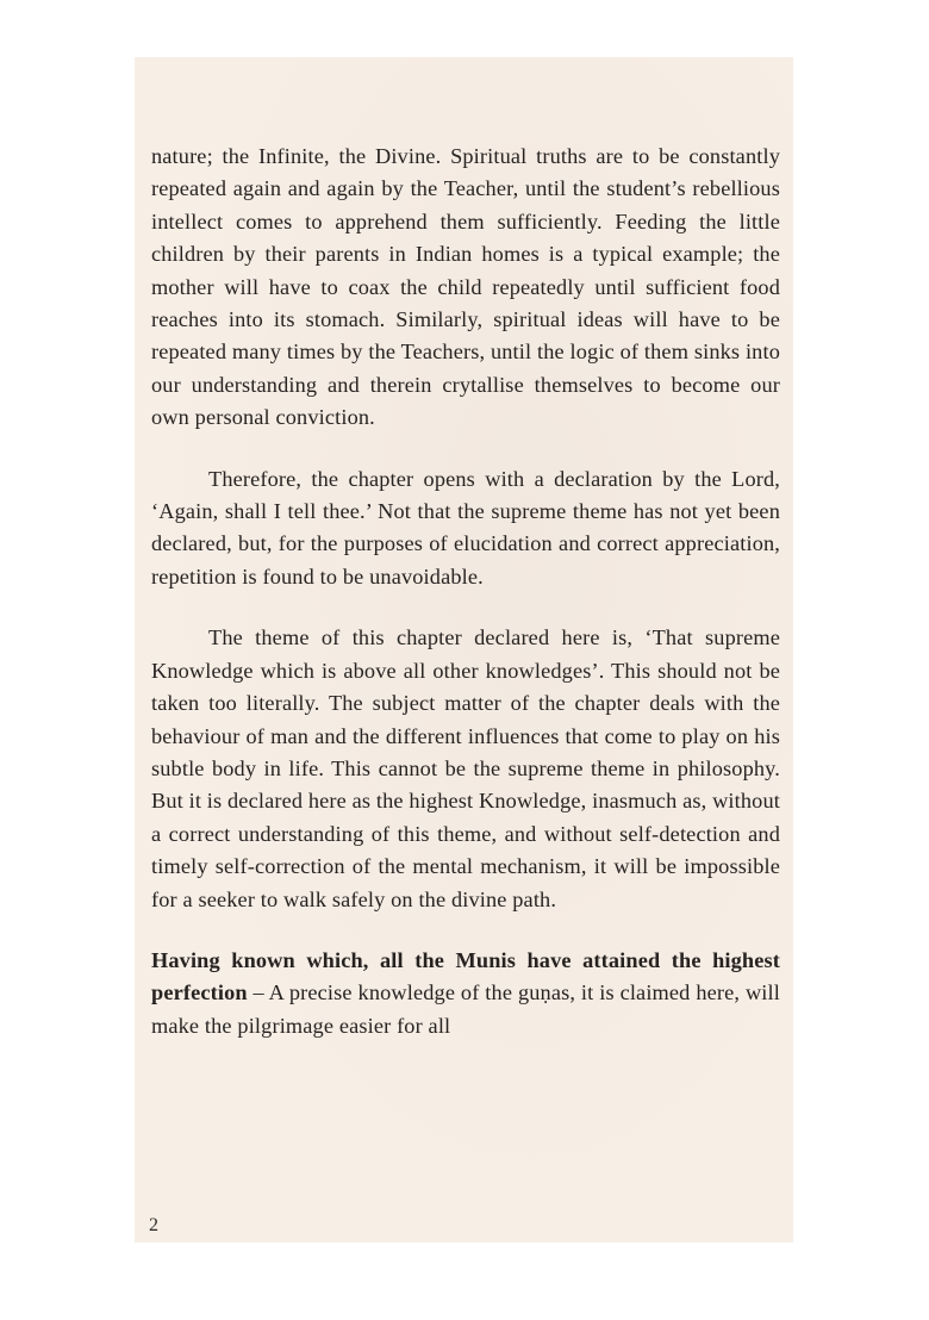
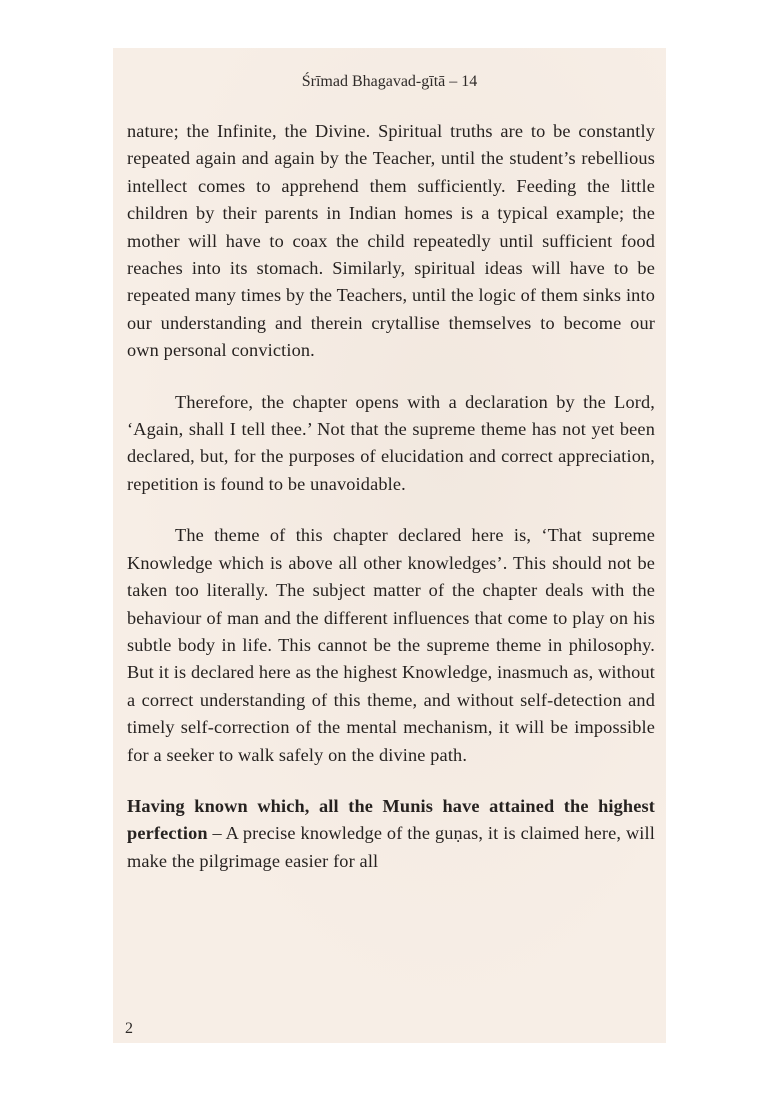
+ Śrīmad Bhagavad-gītā – 14
  nature; the Infinite, the Divine. Spiritual truths are to be constantly repeated again and again by the Teacher, until the student’s rebellious intellect comes to apprehend them sufficiently. Feeding the little children by their parents in Indian homes is a typical example; the mother will have to coax the child repeatedly until sufficient food reaches into its stomach. Similarly, spiritual ideas will have to be repeated many times by the Teachers, until the logic of them sinks into our understanding and therein crytallise themselves to become our own personal conviction.
  Therefore, the chapter opens with a declaration by the Lord, ‘Again, shall I tell thee.’ Not that the supreme theme has not yet been declared, but, for the purposes of elucidation and correct appreciation, repetition is found to be unavoidable.
  The theme of this chapter declared here is, ‘That supreme Knowledge which is above all other knowledges’. This should not be taken too literally. The subject matter of the chapter deals with the behaviour of man and the different influences that come to play on his subtle body in life. This cannot be the supreme theme in philosophy. But it is declared here as the highest Knowledge, inasmuch as, without a correct understanding of this theme, and without self-detection and timely self-correction of the mental mechanism, it will be impossible for a seeker to walk safely on the divine path.
  Having known which, all the Munis have attained the highest perfection – A precise knowledge of the guṇas, it is claimed here, will make the pilgrimage easier for all
  2
